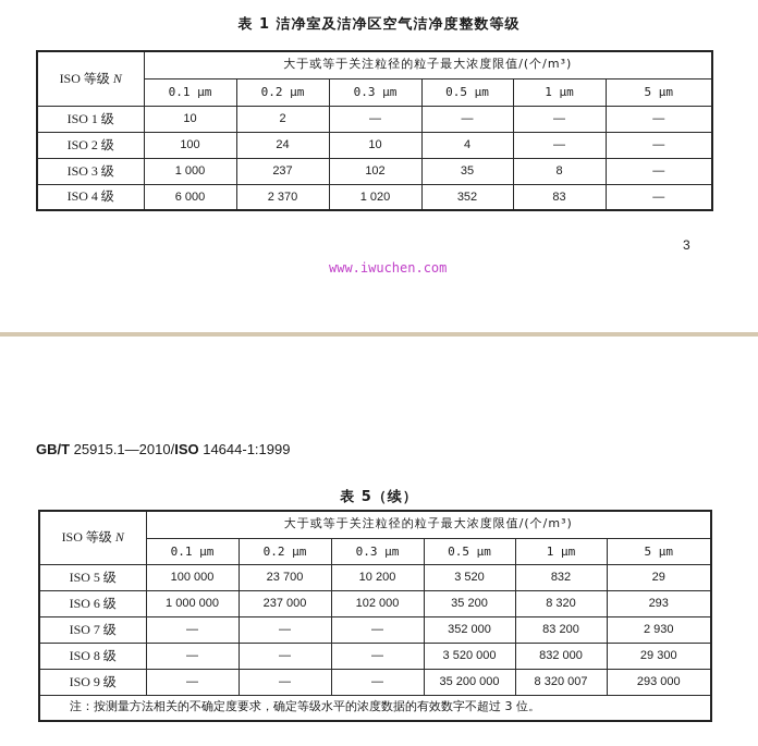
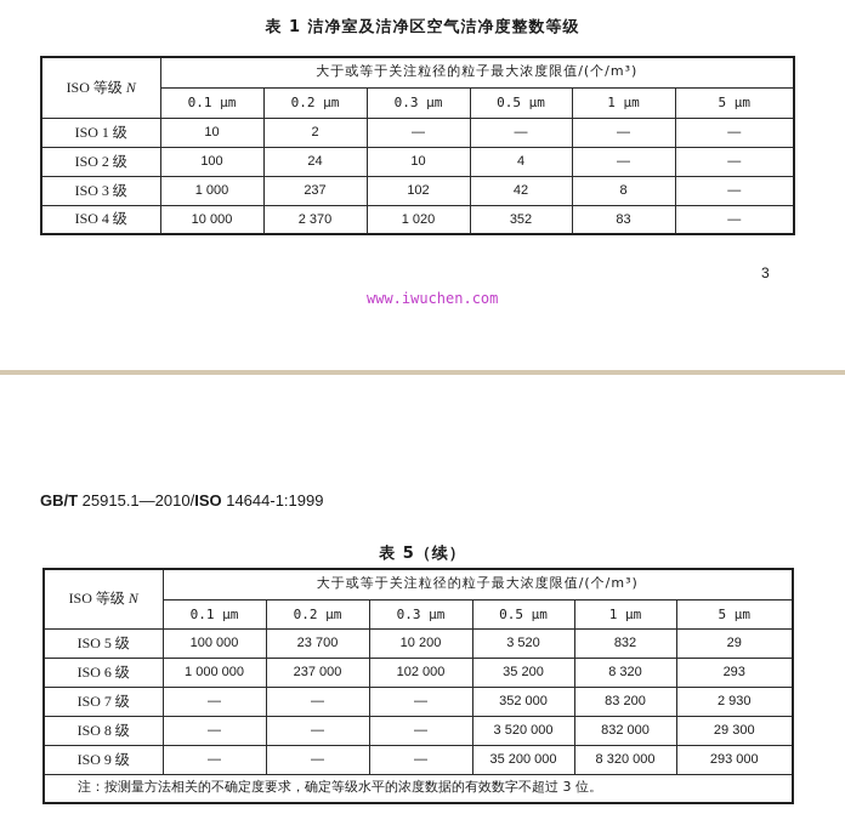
  表 1 洁净室及洁净区空气洁净度整数等级
  ISO 等级 N	大于或等于关注粒径的粒子最大浓度限值/(个/m³)
  0.1 μm	0.2 μm	0.3 μm	0.5 μm	1 μm	5 μm
  ISO 1 级	10	2	—	—	—	—
  ISO 2 级	100	24	10	4	—	—
- ISO 3 级	1 000	237	102	35	8	—
+ ISO 3 级	1 000	237	102	42	8	—
- ISO 4 级	6 000	2 370	1 020	352	83	—
+ ISO 4 级	10 000	2 370	1 020	352	83	—
  3
  www.iwuchen.com
  GB/T 25915.1—2010/ISO 14644-1:1999
  表 5（续）
  ISO 等级 N	大于或等于关注粒径的粒子最大浓度限值/(个/m³)
  0.1 μm	0.2 μm	0.3 μm	0.5 μm	1 μm	5 μm
  ISO 5 级	100 000	23 700	10 200	3 520	832	29
  ISO 6 级	1 000 000	237 000	102 000	35 200	8 320	293
  ISO 7 级	—	—	—	352 000	83 200	2 930
  ISO 8 级	—	—	—	3 520 000	832 000	29 300
- ISO 9 级	—	—	—	35 200 000	8 320 007	293 000
+ ISO 9 级	—	—	—	35 200 000	8 320 000	293 000
  注：按测量方法相关的不确定度要求，确定等级水平的浓度数据的有效数字不超过 3 位。
